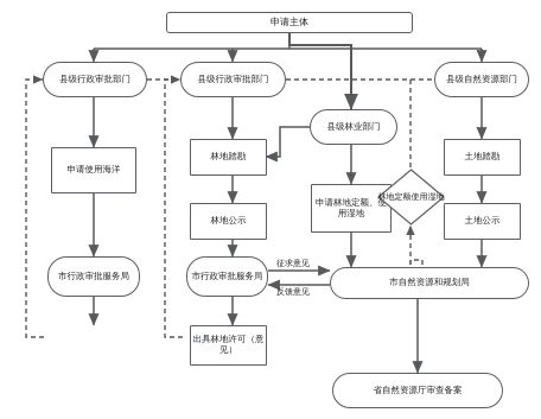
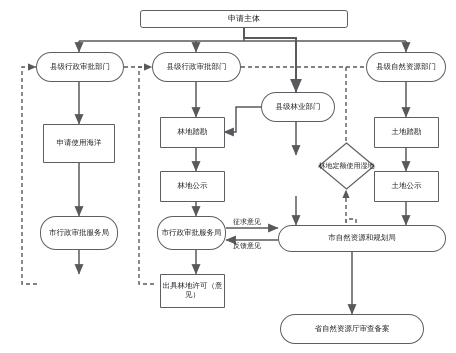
  申请主体
  县级行政审批部门
  县级行政审批部门
  县级自然资源部门
  县级林业部门
  申请使用海洋
  林地踏勘
  林地公示
- 申请林地定额、使用湿地
  土地踏勘
  土地公示
  市行政审批服务局
  市行政审批服务局
  出具林地许可（意见）
  市自然资源和规划局
  省自然资源厅审查备案
  林地定额使用湿地
  征求意见
  反馈意见
